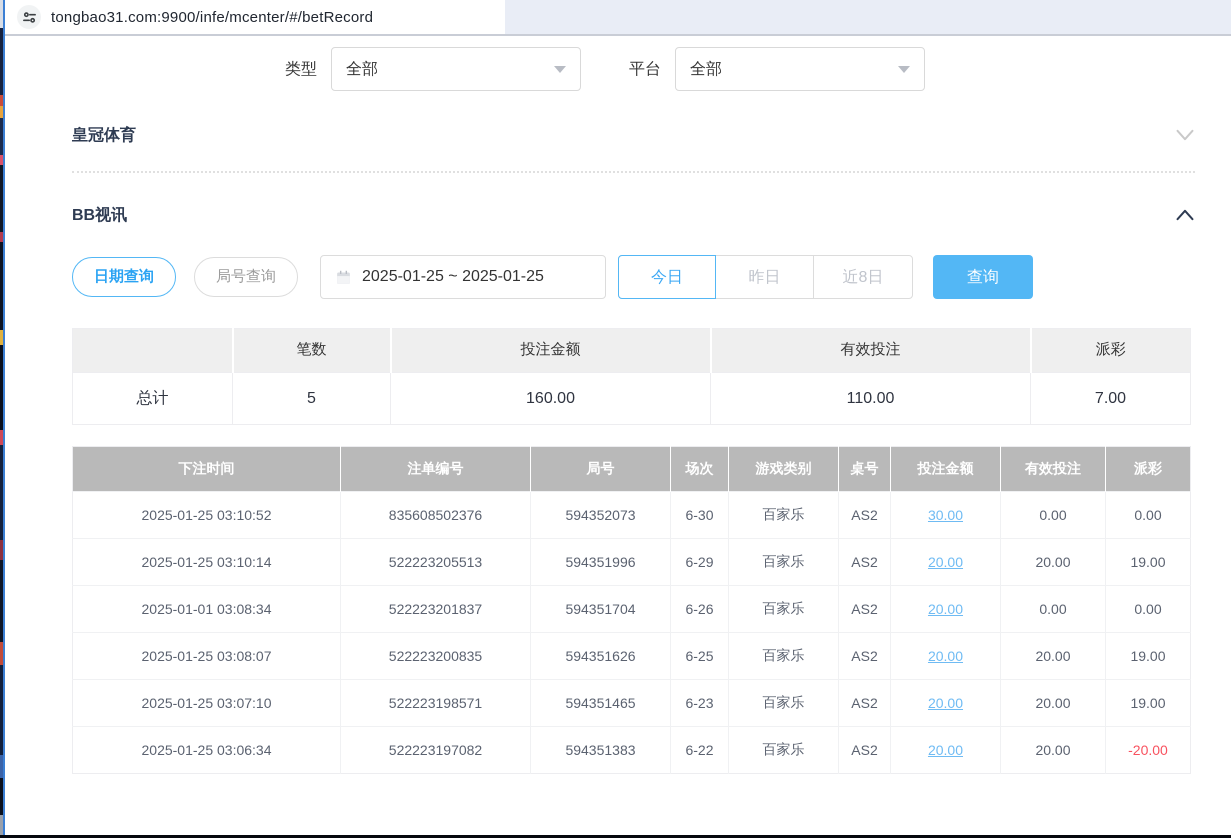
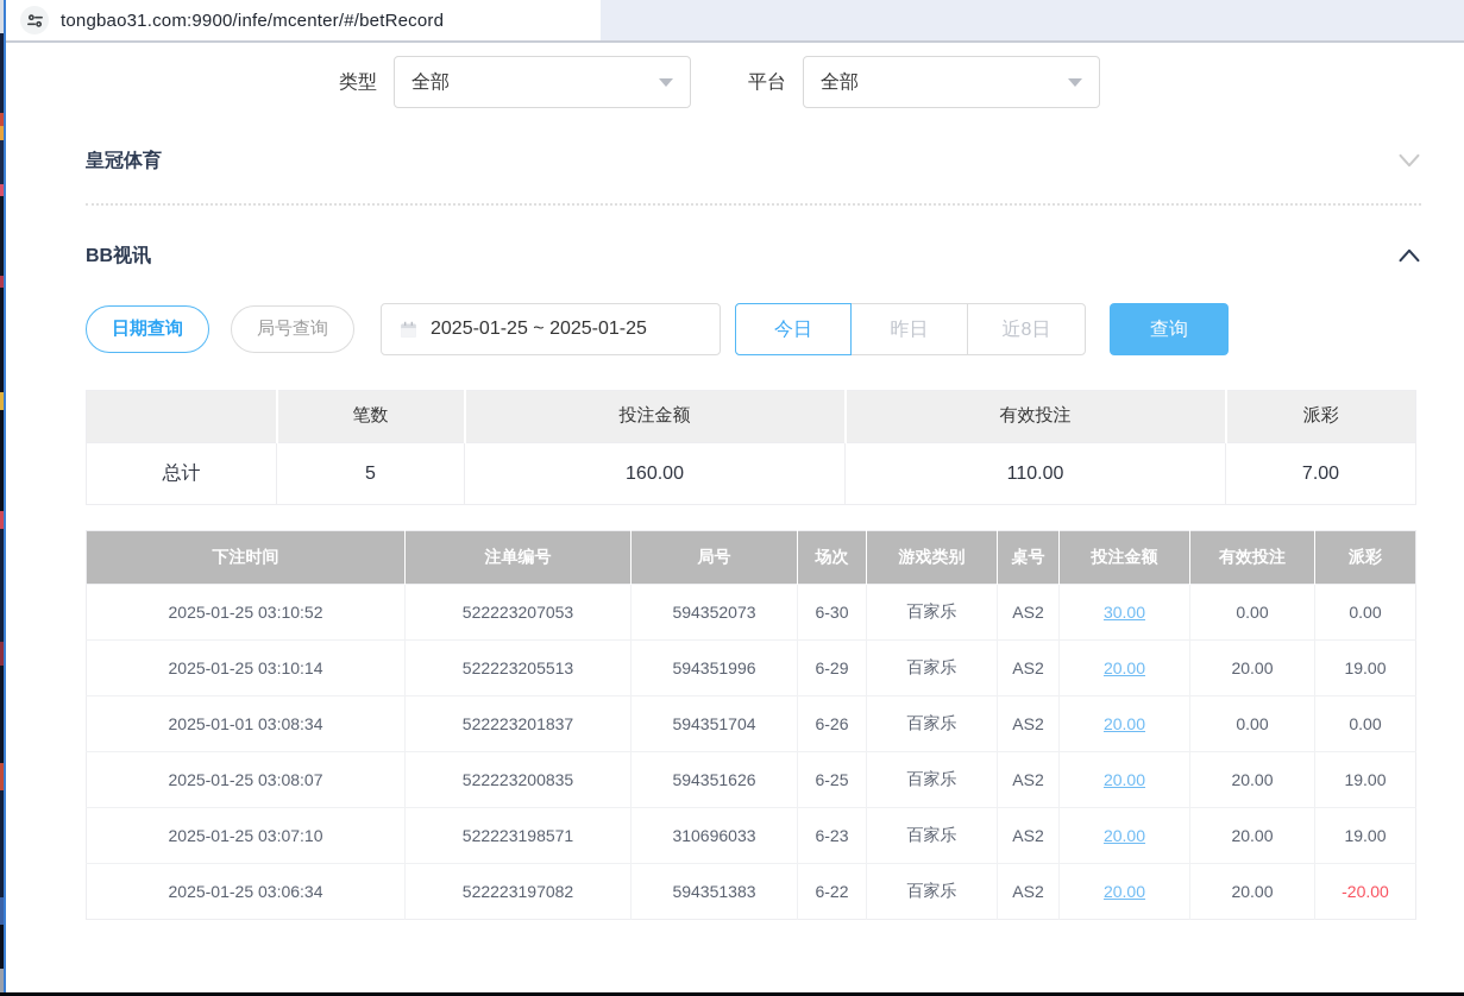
  tongbao31.com:9900/infe/mcenter/#/betRecord
  类型
  全部
  平台
  全部
  皇冠体育
  BB视讯
  日期查询
  局号查询
  2025-01-25 ~ 2025-01-25
  今日
  昨日
  近8日
  查询
  	笔数	投注金额	有效投注	派彩
  总计	5	160.00	110.00	7.00
  下注时间	注单编号	局号	场次	游戏类别	桌号	投注金额	有效投注	派彩
- 2025-01-25 03:10:52	835608502376	594352073	6-30	百家乐	AS2	30.00	0.00	0.00
+ 2025-01-25 03:10:52	522223207053	594352073	6-30	百家乐	AS2	30.00	0.00	0.00
  2025-01-25 03:10:14	522223205513	594351996	6-29	百家乐	AS2	20.00	20.00	19.00
  2025-01-01 03:08:34	522223201837	594351704	6-26	百家乐	AS2	20.00	0.00	0.00
  2025-01-25 03:08:07	522223200835	594351626	6-25	百家乐	AS2	20.00	20.00	19.00
- 2025-01-25 03:07:10	522223198571	594351465	6-23	百家乐	AS2	20.00	20.00	19.00
+ 2025-01-25 03:07:10	522223198571	310696033	6-23	百家乐	AS2	20.00	20.00	19.00
  2025-01-25 03:06:34	522223197082	594351383	6-22	百家乐	AS2	20.00	20.00	-20.00
